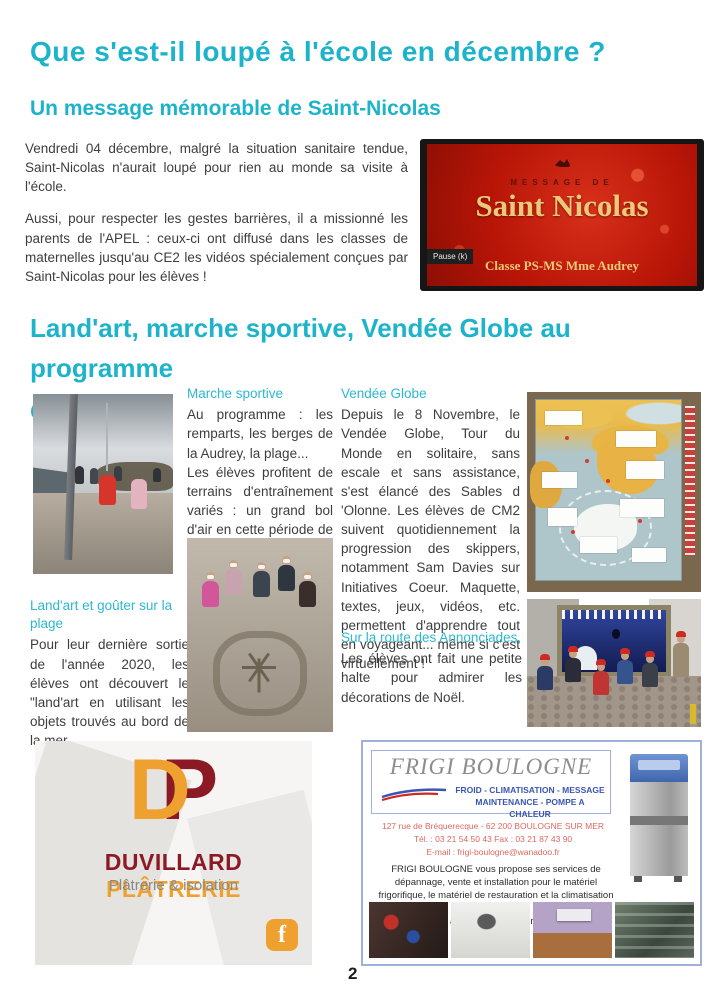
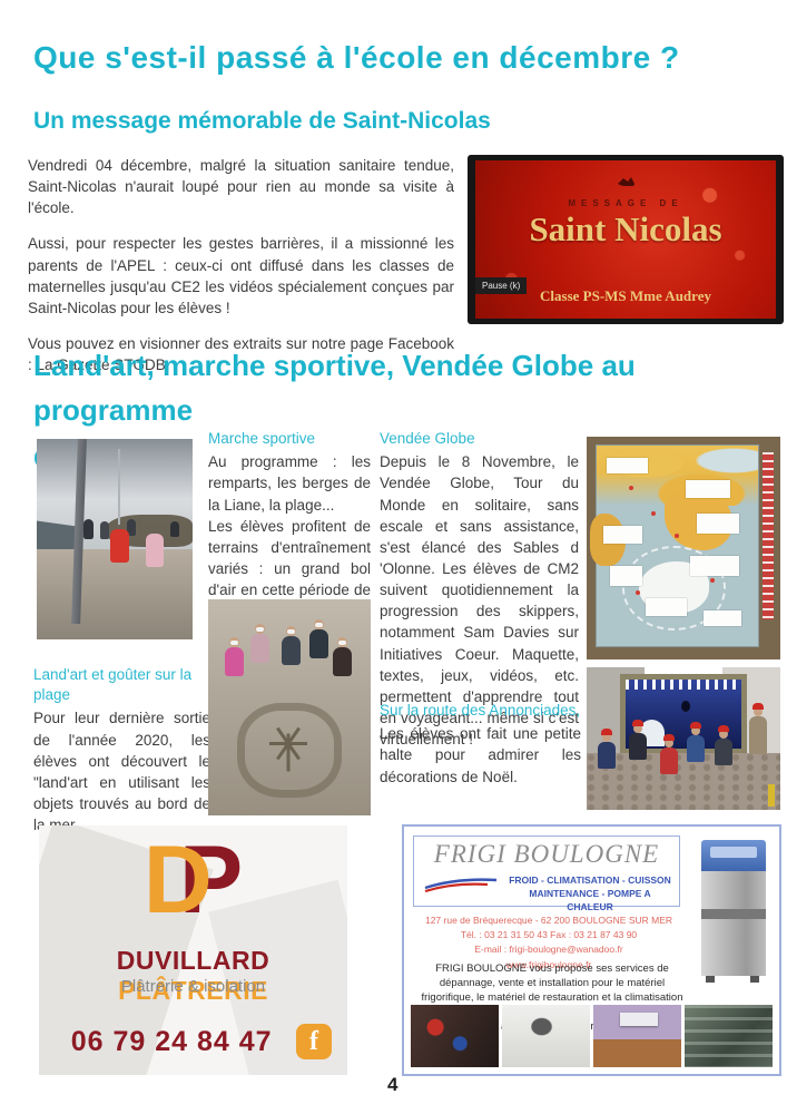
- Que s'est-il loupé à l'école en décembre ?
+ Que s'est-il passé à l'école en décembre ?
  Un message mémorable de Saint-Nicolas
  Vendredi 04 décembre, malgré la situation sanitaire tendue, Saint-Nicolas n'aurait loupé pour rien au monde sa visite à l'école.
  Aussi, pour respecter les gestes barrières, il a missionné les parents de l'APEL : ceux-ci ont diffusé dans les classes de maternelles jusqu'au CE2 les vidéos spécialement conçues par Saint-Nicolas pour les élèves !
+ Vous pouvez en visionner des extraits sur notre page Facebook : La Gazette STGDB.
  MESSAGE DE
  Saint Nicolas
  Classe PS-MS Mme Audrey
  Pause (k)
  Land'art, marche sportive, Vendée Globe au programme
  Marche sportive
- Au programme : les remparts, les berges de la Audrey, la plage...
+ Au programme : les remparts, les berges de la Liane, la plage...
  Les élèves profitent de terrains d'entraînement variés : un grand bol d'air en cette période de
  Vendée Globe
  Depuis le 8 Novembre, le Vendée Globe, Tour du Monde en solitaire, sans escale et sans assistance, s'est élancé des Sables d 'Olonne. Les élèves de CM2 suivent quotidiennement la progression des skippers, notamment Sam Davies sur Initiatives Coeur. Maquette, textes, jeux, vidéos, etc. permettent d'apprendre tout en voyageant... même si c'est virtuellement !
  Land'art et goûter sur la plage
  Pour leur dernière sortie de l'année 2020, les élèves ont découvert le "land'art en utilisant les objets trouvés au bord de l
  Sur la route des Annonciades,
  Les élèves ont fait une petite halte pour admirer les décorations de Noël.
  DP
  DUVILLARD PLÂTRERIE
  Plâtrerie & isolation
+ 06 79 24 84 47
  f
  FRIGI BOULOGNE
- FROID - CLIMATISATION - MESSAGE
+ FROID - CLIMATISATION - CUISSON
  MAINTENANCE - POMPE A CHALEUR
  127 rue de Bréquerecque - 62 200 BOULOGNE SUR MER
- Tél. : 03 21 54 50 43 Fax : 03 21 87 43 90
+ Tél. : 03 21 31 50 43 Fax : 03 21 87 43 90
  E-mail : frigi-boulogne@wanadoo.fr
+ www.frigiboulogne.fr
  FRIGI BOULOGNE vous propose ses services de dépannage, vente et installation pour le matériel frigorifique, le matériel de restauration et la climatisation
- 2
+ 4
